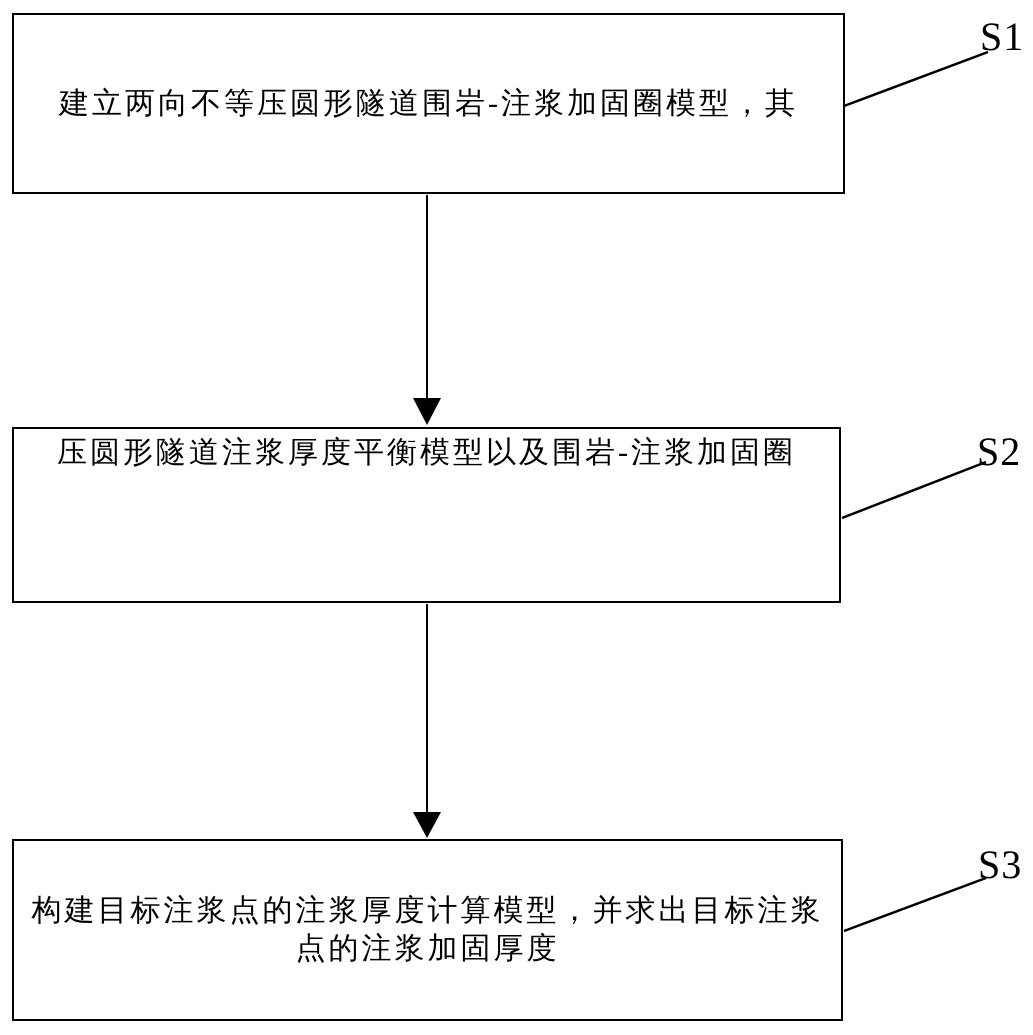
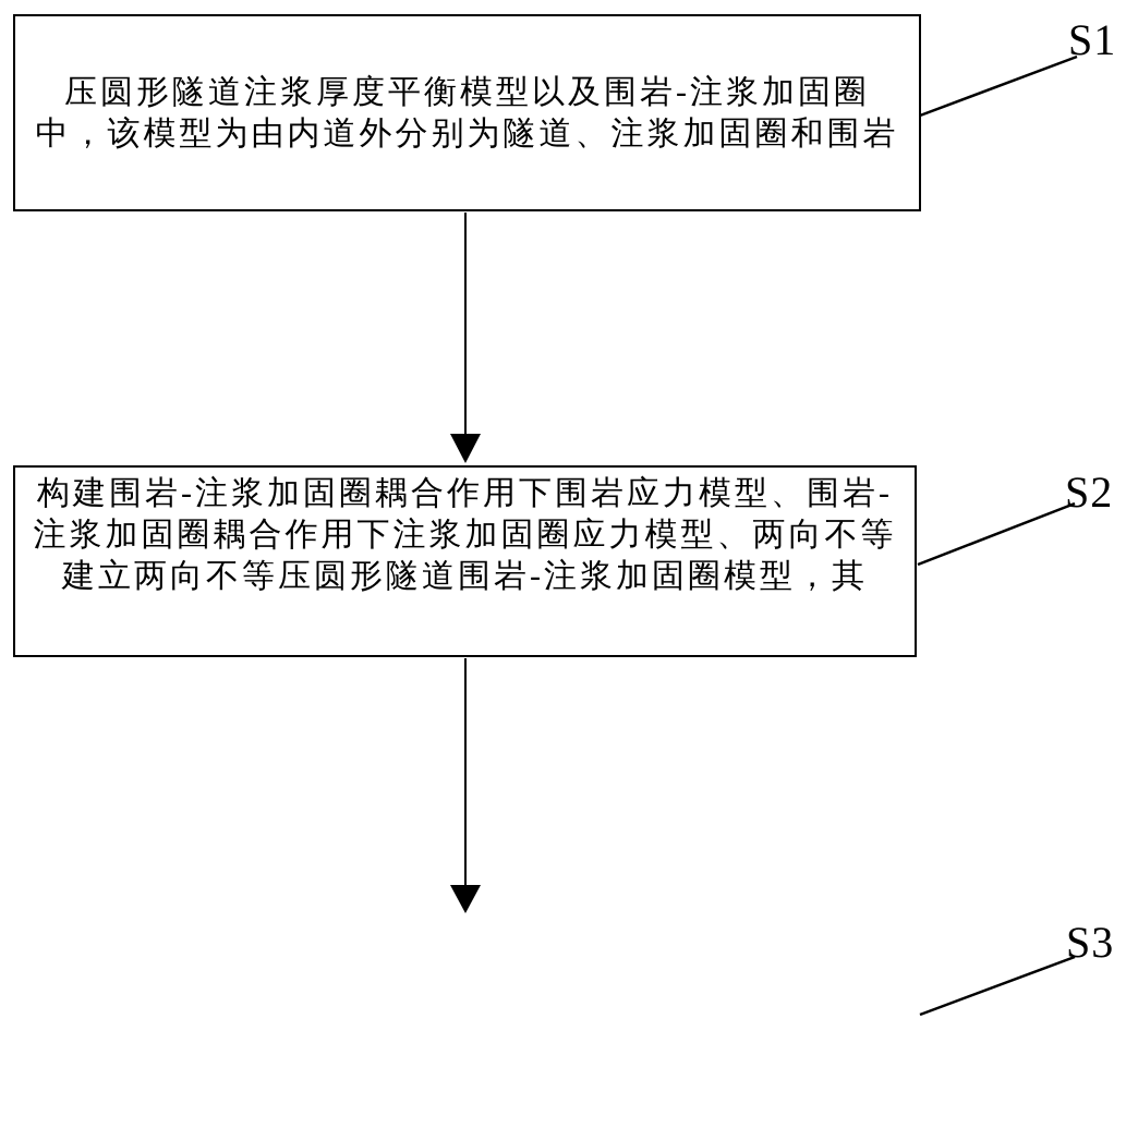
- 建立两向不等压圆形隧道围岩-注浆加固圈模型，其
+ 压圆形隧道注浆厚度平衡模型以及围岩-注浆加固圈
+ 中，该模型为由内道外分别为隧道、注浆加固圈和围岩
+ 构建围岩-注浆加固圈耦合作用下围岩应力模型、围岩-
+ 注浆加固圈耦合作用下注浆加固圈应力模型、两向不等
- 压圆形隧道注浆厚度平衡模型以及围岩-注浆加固圈
+ 建立两向不等压圆形隧道围岩-注浆加固圈模型，其
- 构建目标注浆点的注浆厚度计算模型，并求出目标注浆
- 点的注浆加固厚度
  S1
  S2
  S3
